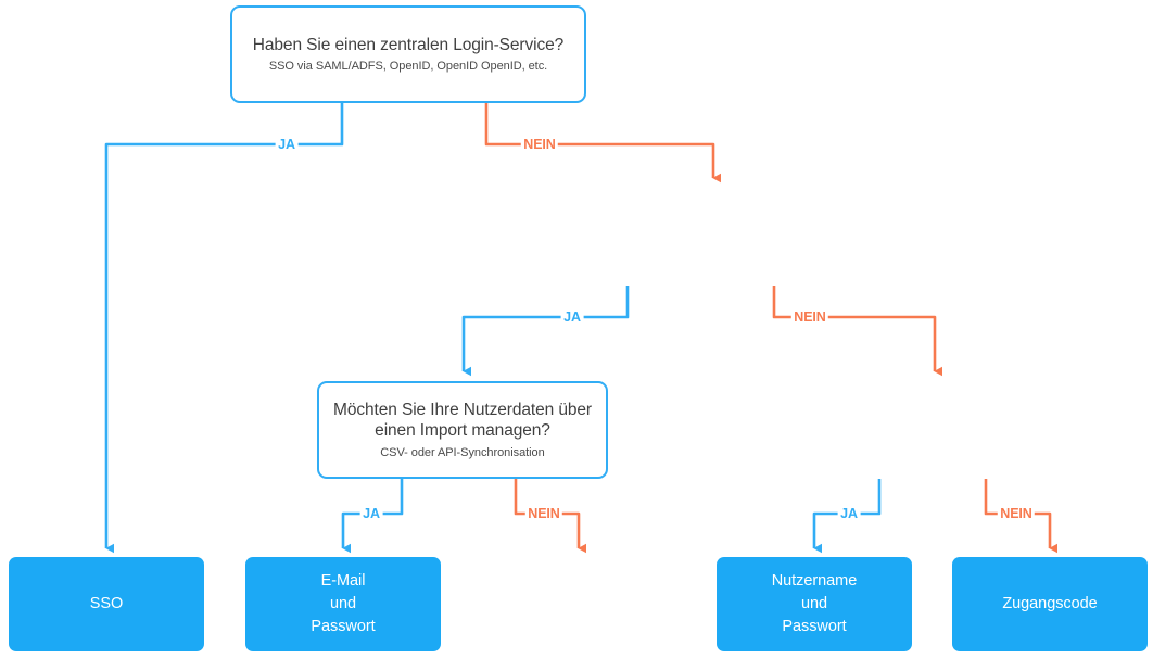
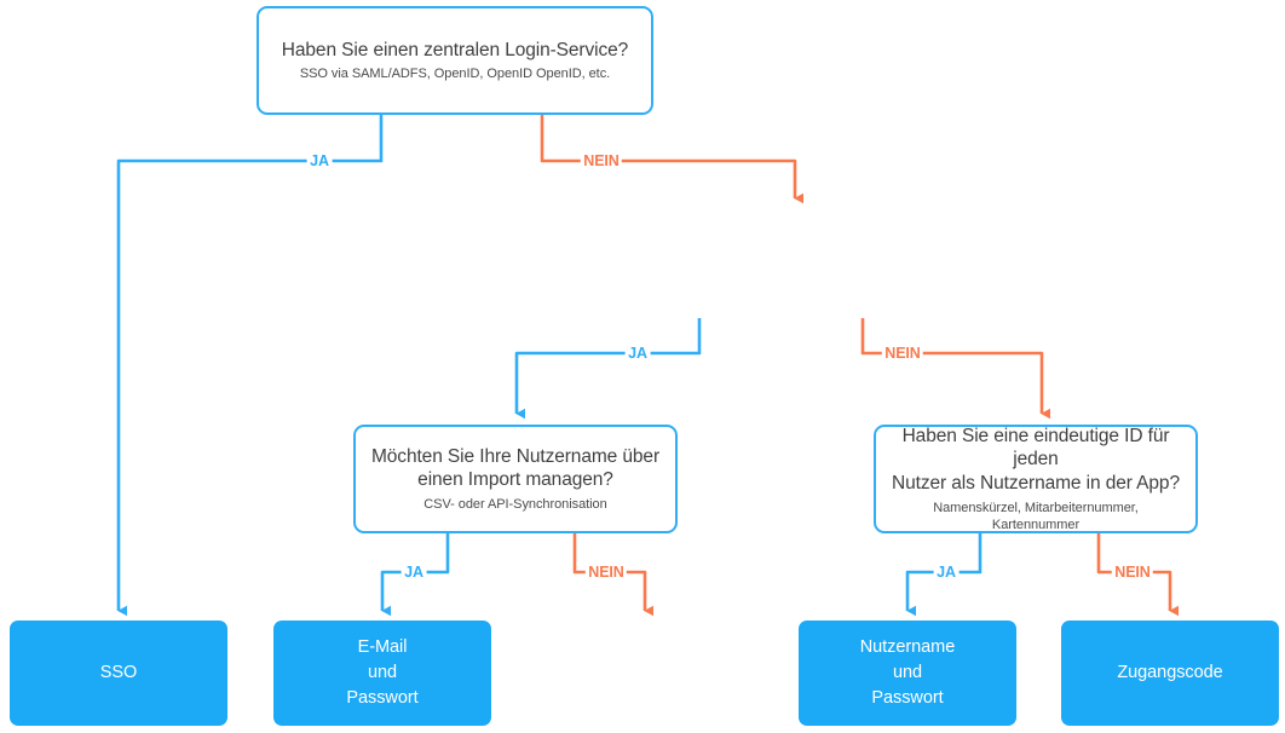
  Haben Sie einen zentralen Login-Service?
  SSO via SAML/ADFS, OpenID, OpenID OpenID, etc.
- Möchten Sie Ihre Nutzerdaten über
+ Möchten Sie Ihre Nutzername über
  einen Import managen?
  CSV- oder API-Synchronisation
+ Haben Sie eine eindeutige ID für jeden
+ Nutzer als Nutzername in der App?
+ Namenskürzel, Mitarbeiternummer, Kartennummer
  SSO
  E-Mail
  und
  Passwort
  Nutzername
  und
  Passwort
  Zugangscode
  JA
  NEIN
  JA
  NEIN
  JA
  NEIN
  JA
  NEIN
